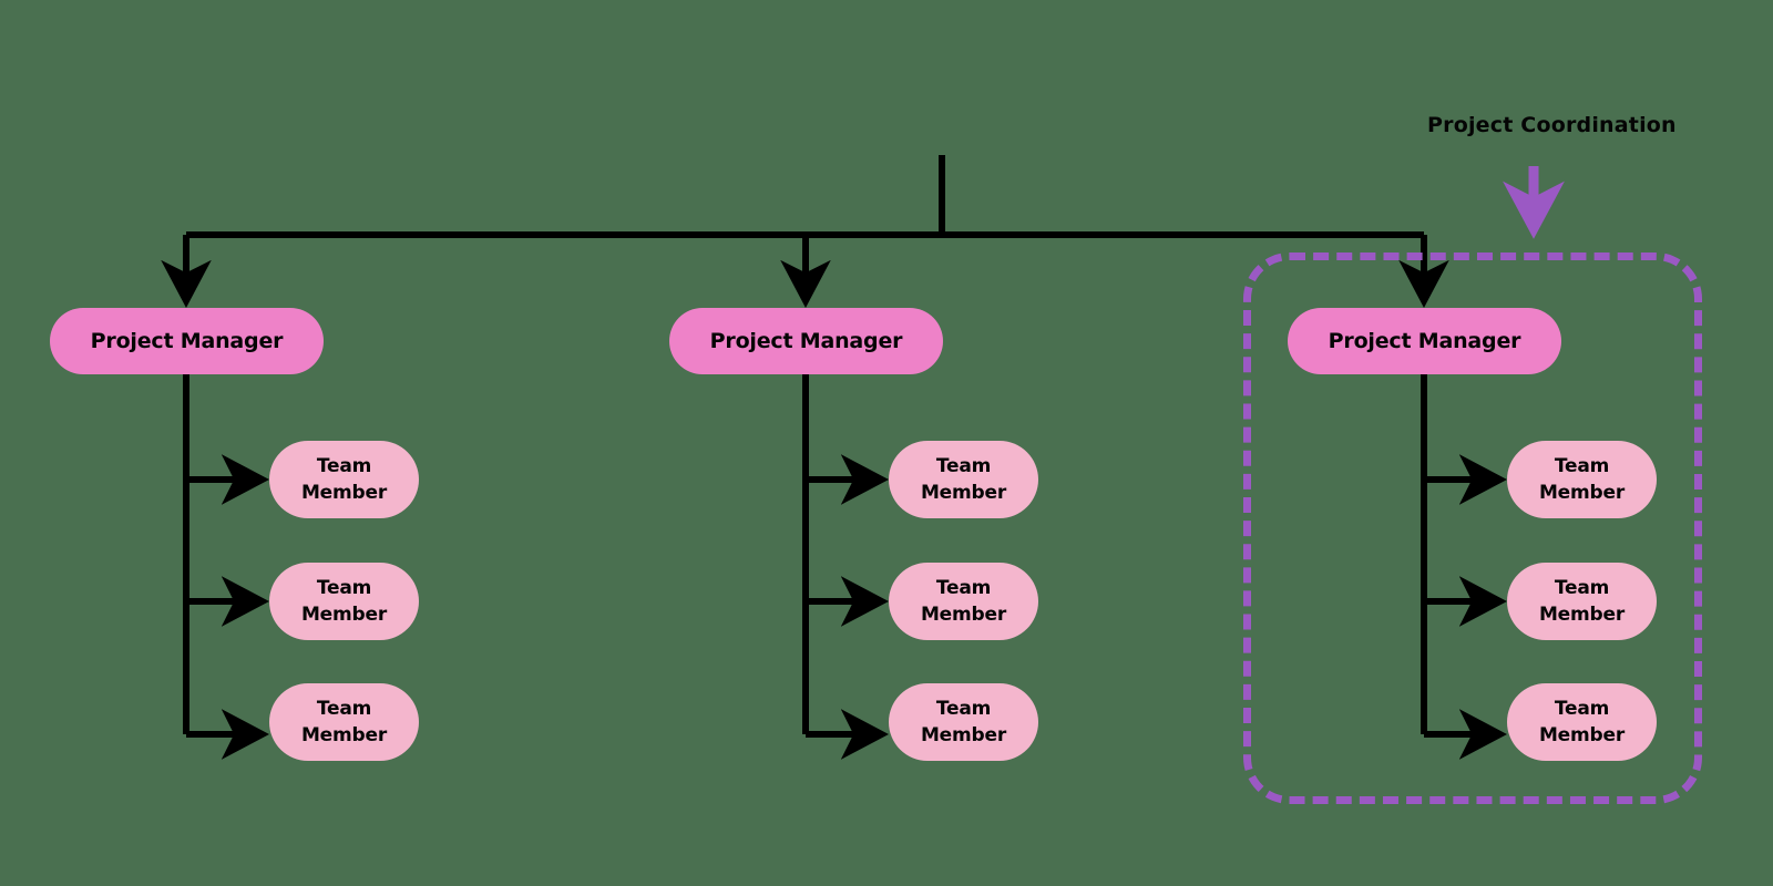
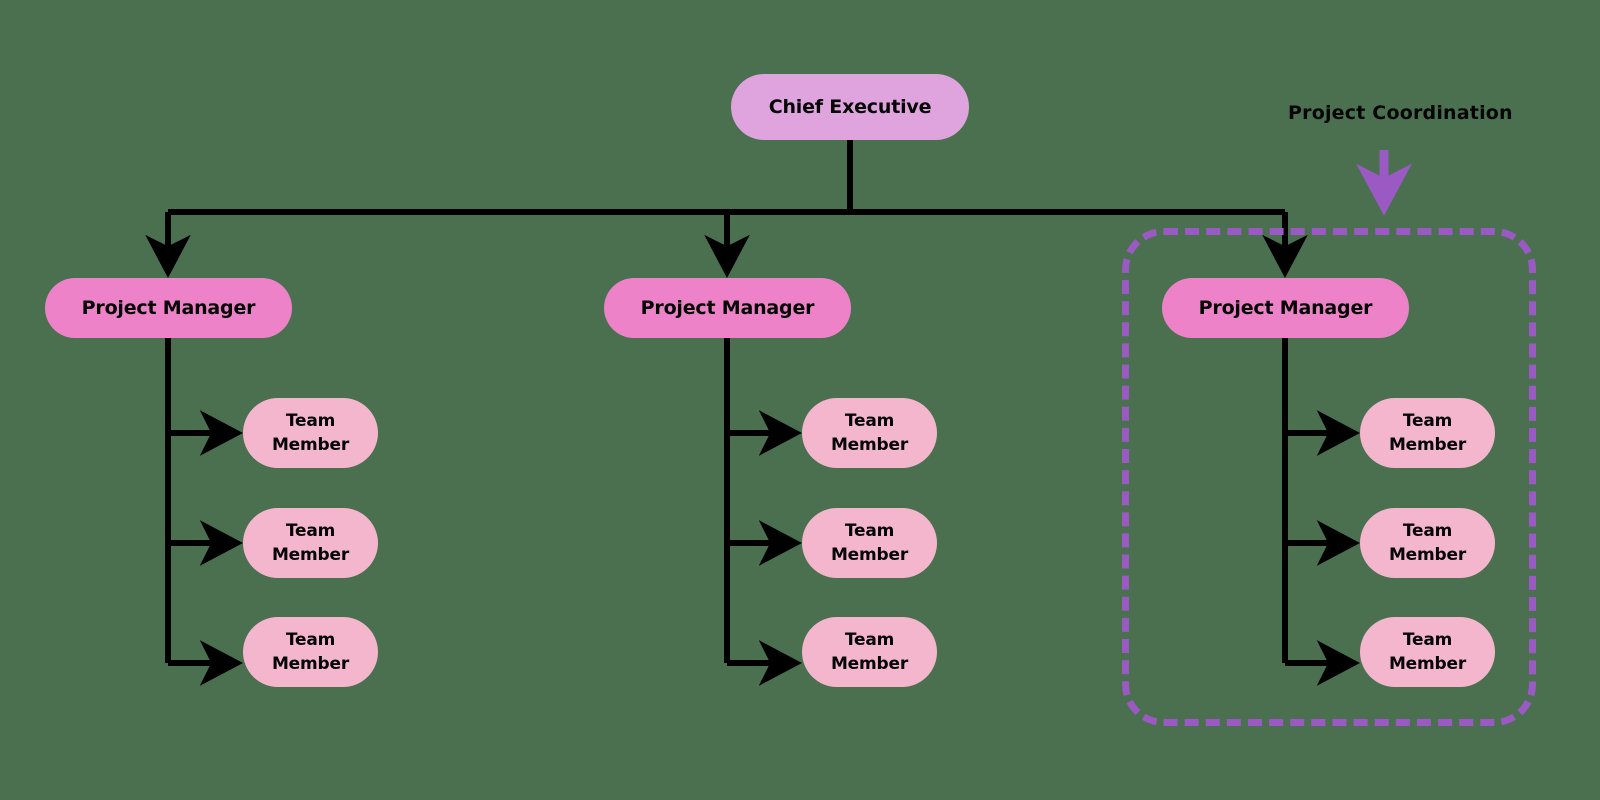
  Project Coordination
+ Chief Executive
  Project Manager
  Project Manager
  Project Manager
  Team
  Member
  Team
  Member
  Team
  Member
  Team
  Member
  Team
  Member
  Team
  Member
  Team
  Member
  Team
  Member
  Team
  Member
